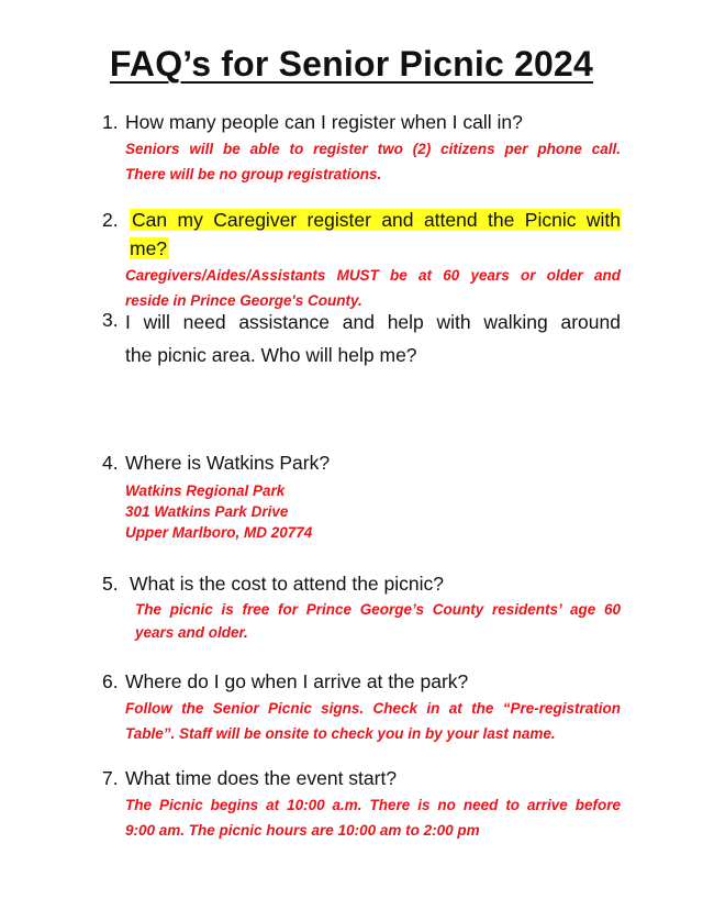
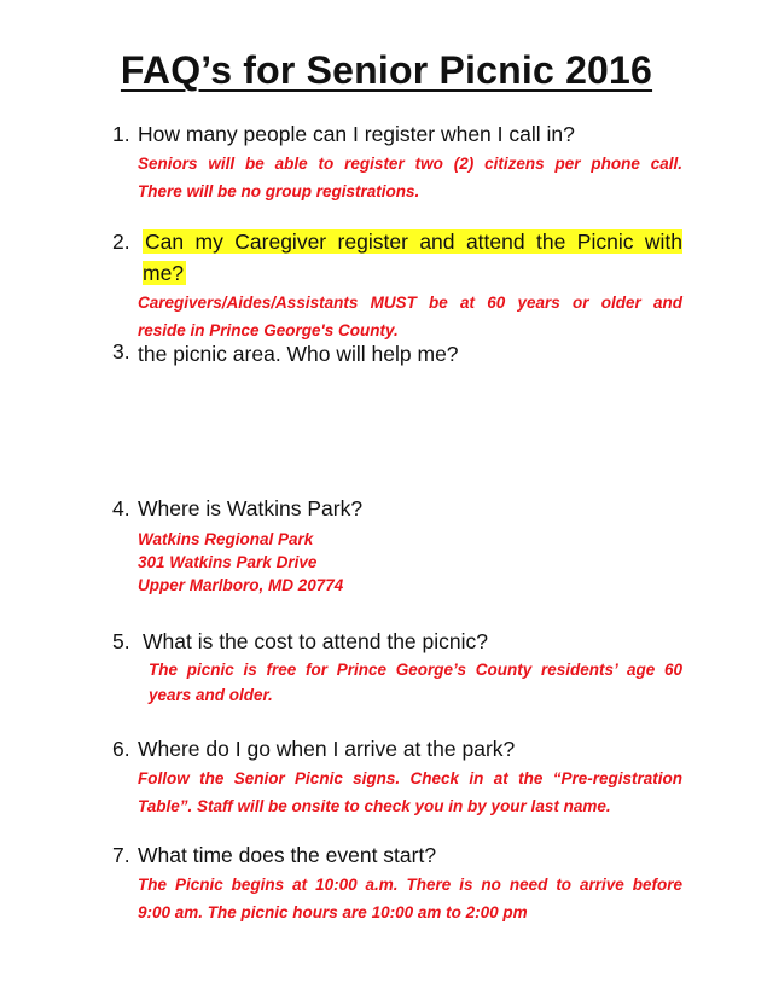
- FAQ’s for Senior Picnic 2024
+ FAQ’s for Senior Picnic 2016
  1.
  How many people can I register when I call in?
  Seniors will be able to register two (2) citizens per phone call.
  There will be no group registrations.
  2.
  Can my Caregiver register and attend the Picnic with me?
  Caregivers/Aides/Assistants MUST be at 60 years or older and
  reside in Prince George's County.
  3.
- I will need assistance and help with walking around
  the picnic area. Who will help me?
  4.
  Where is Watkins Park?
  Watkins Regional Park
  301 Watkins Park Drive
  Upper Marlboro, MD 20774
  5.
  What is the cost to attend the picnic?
  The picnic is free for Prince George’s County residents’ age 60
  years and older.
  6.
  Where do I go when I arrive at the park?
  Follow the Senior Picnic signs. Check in at the “Pre-registration
  Table”. Staff will be onsite to check you in by your last name.
  7.
  What time does the event start?
  The Picnic begins at 10:00 a.m. There is no need to arrive before
  9:00 am. The picnic hours are 10:00 am to 2:00 pm
